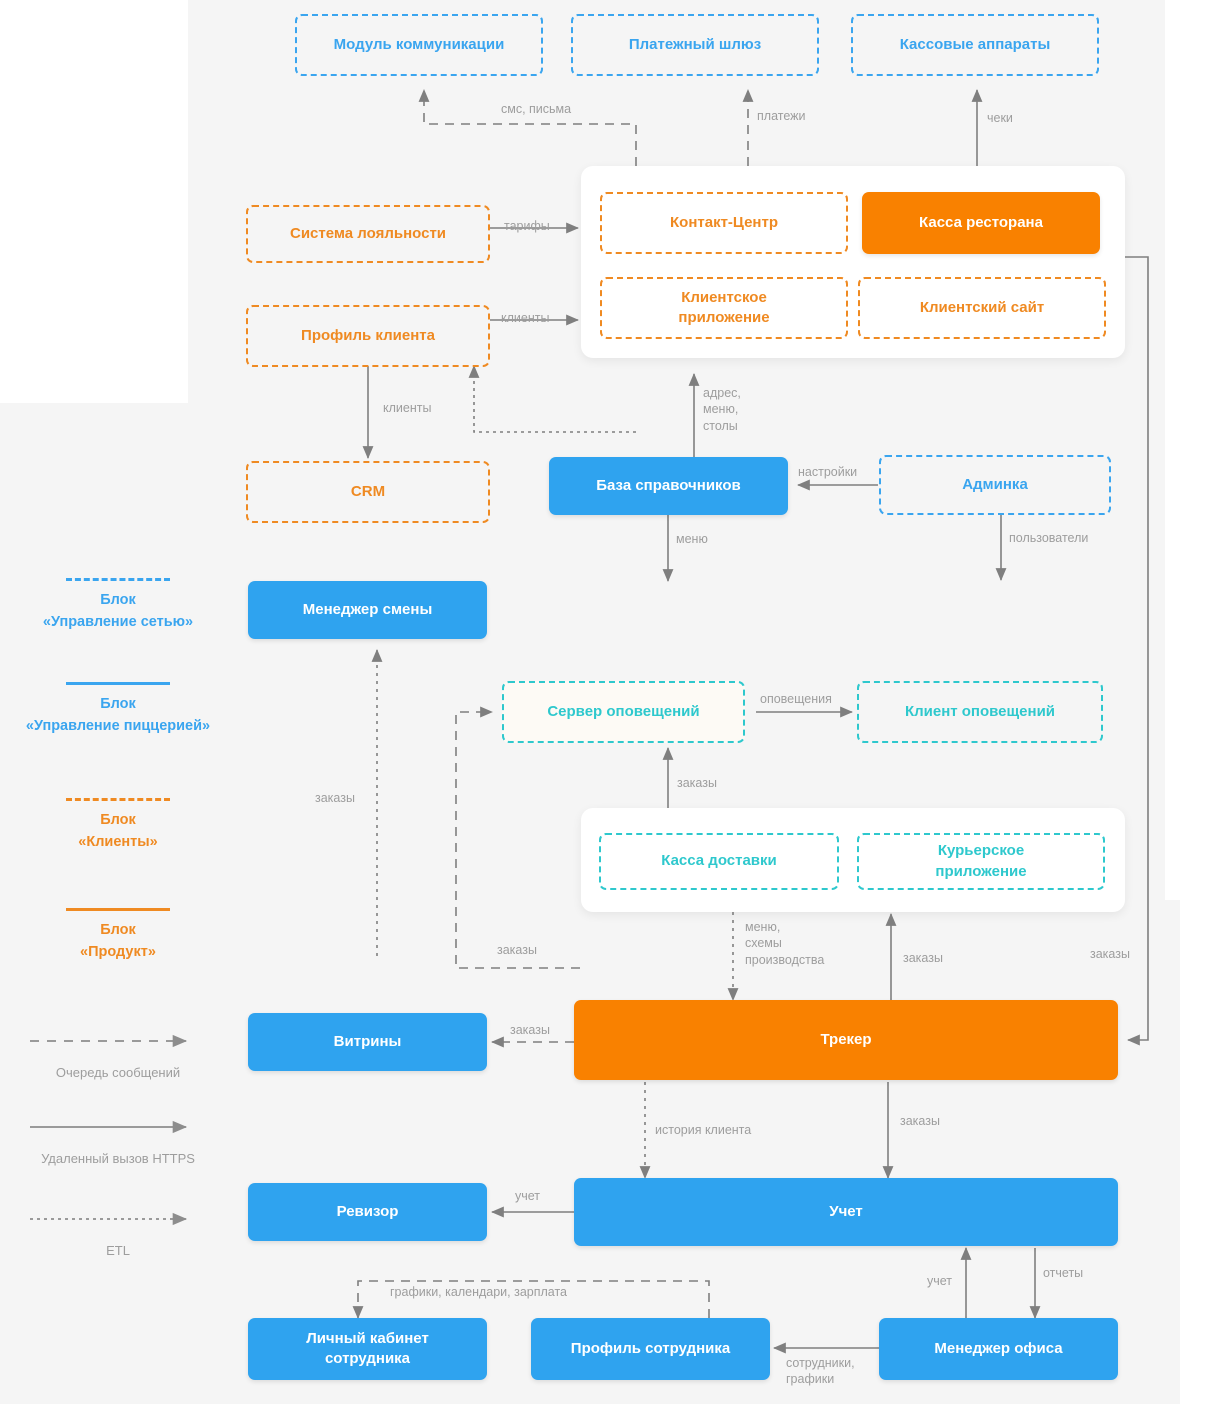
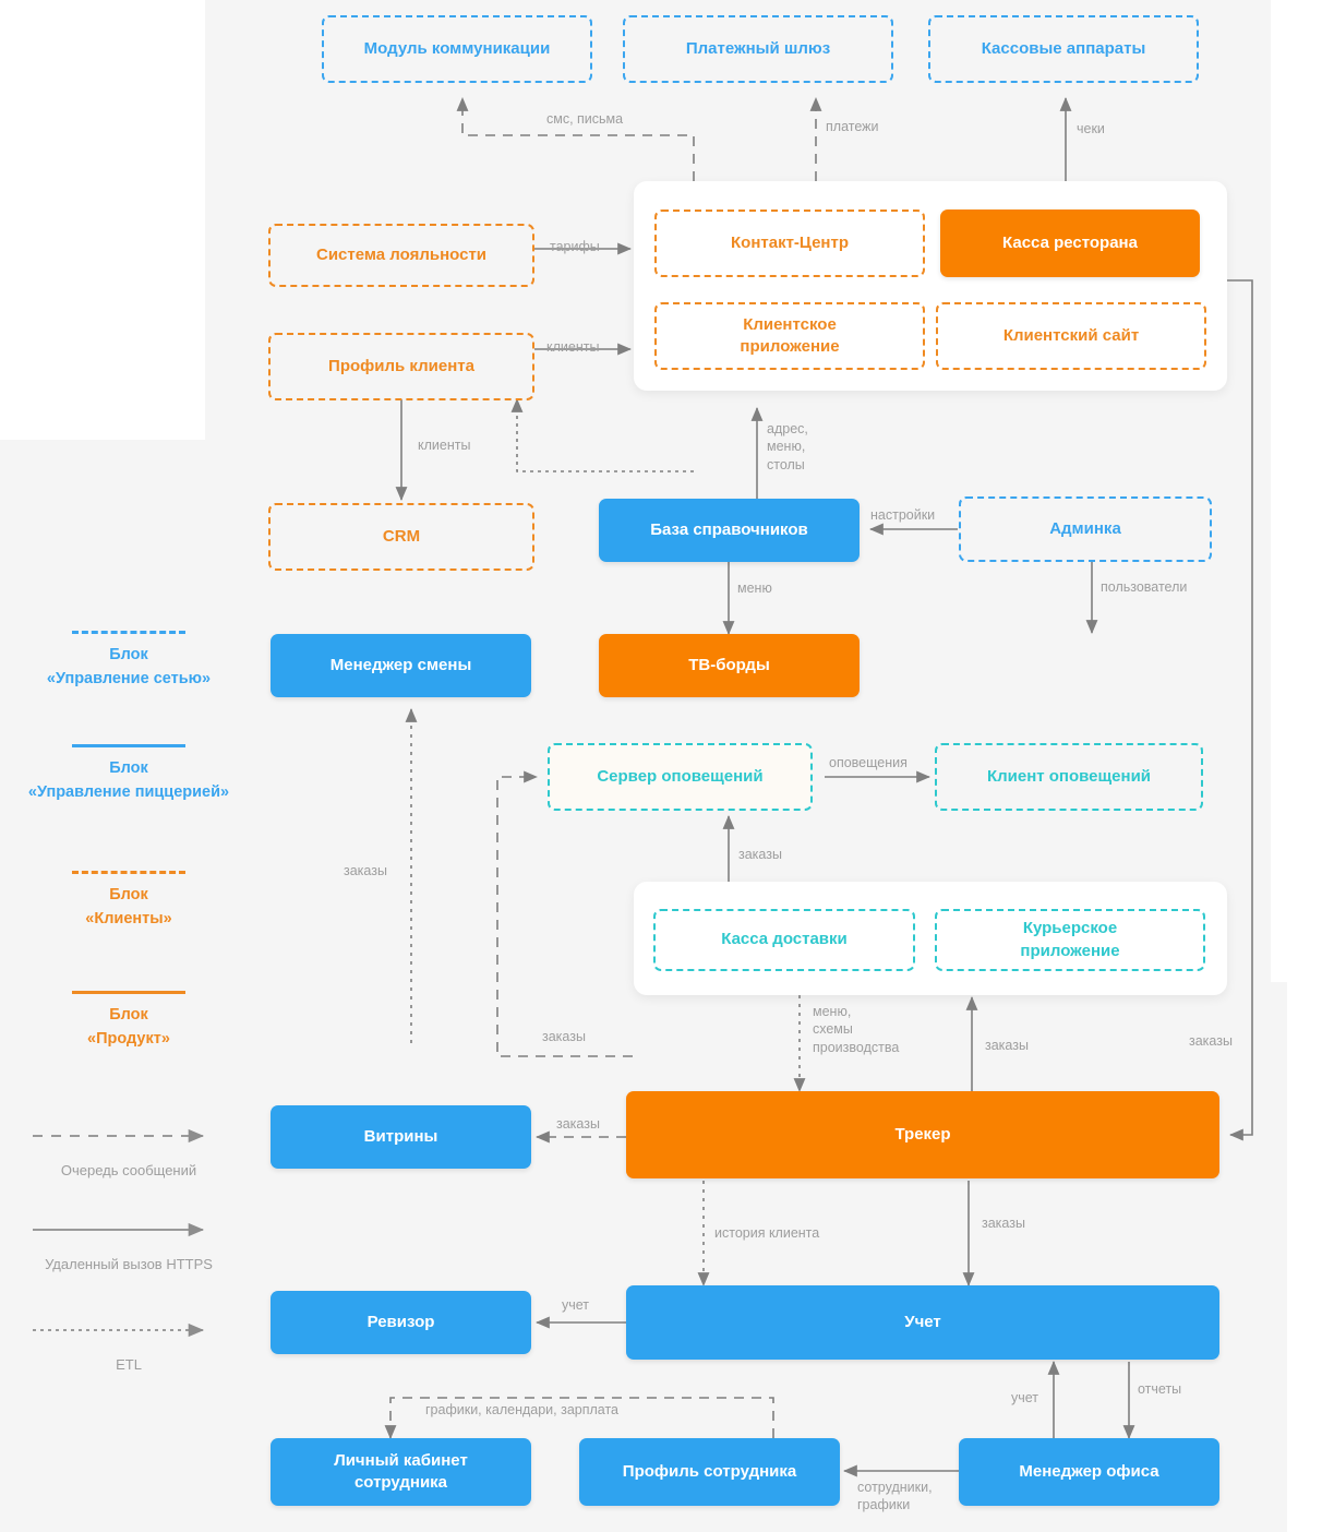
  смс, письма
  платежи
  чеки
  тарифы
  клиенты
  клиенты
  адрес,
  меню,
  столы
  настройки
  пользователи
  меню
  оповещения
  заказы
  заказы
  заказы
  меню,
  схемы
  производства
  заказы
  заказы
  заказы
  история клиента
  заказы
  учет
  учет
  отчеты
  графики, календари, зарплата
  сотрудники,
  графики
  Модуль коммуникации
  Платежный шлюз
  Кассовые аппараты
  Контакт-Центр
  Касса ресторана
  Клиентское
  приложение
  Клиентский сайт
  Система лояльности
  Профиль клиента
  CRM
  База справочников
  Админка
  Менеджер смены
+ ТВ-борды
  Сервер оповещений
  Клиент оповещений
  Касса доставки
  Курьерское
  приложение
  Витрины
  Трекер
  Ревизор
  Учет
  Личный кабинет
  сотрудника
  Профиль сотрудника
  Менеджер офиса
  Блок
  «Управление сетью»
  Блок
  «Управление пиццерией»
  Блок
  «Клиенты»
  Блок
  «Продукт»
  Очередь сообщений
  Удаленный вызов HTTPS
  ETL
